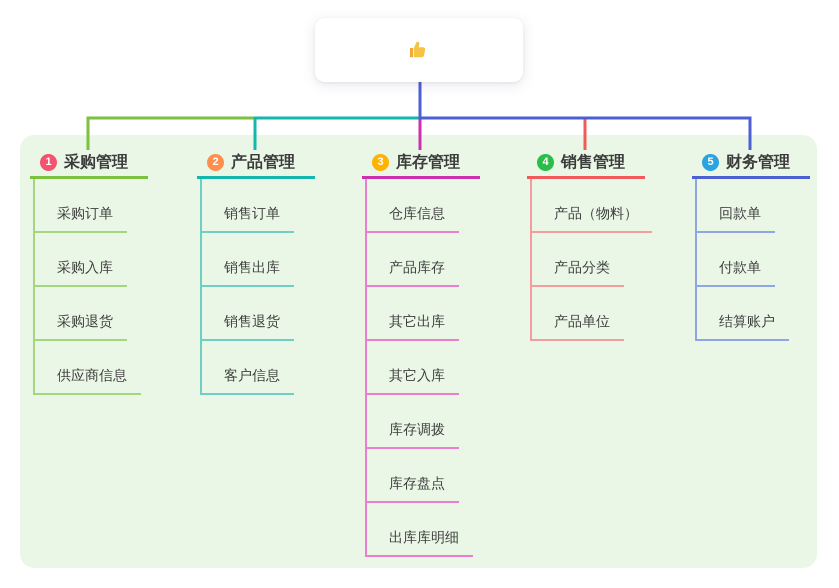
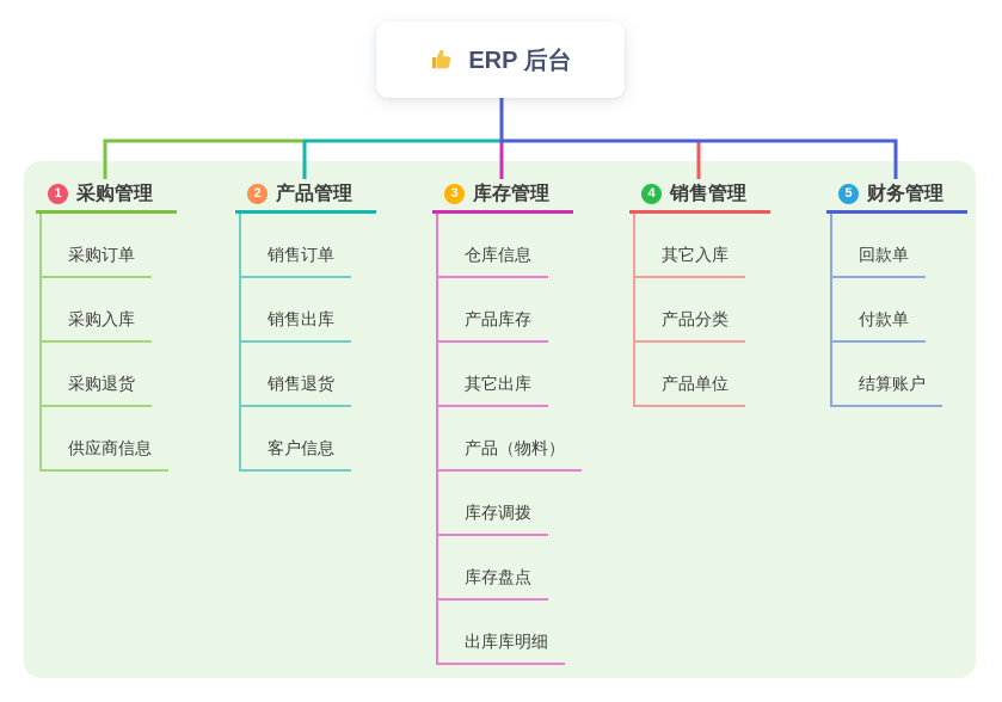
+ ERP 后台
  1
  采购管理
  采购订单
  采购入库
  采购退货
  供应商信息
  2
  产品管理
  销售订单
  销售出库
  销售退货
  客户信息
  3
  库存管理
  仓库信息
  产品库存
  其它出库
- 其它入库
+ 产品（物料）
  库存调拨
  库存盘点
  出库库明细
  4
  销售管理
- 产品（物料）
+ 其它入库
  产品分类
  产品单位
  5
  财务管理
  回款单
  付款单
  结算账户
